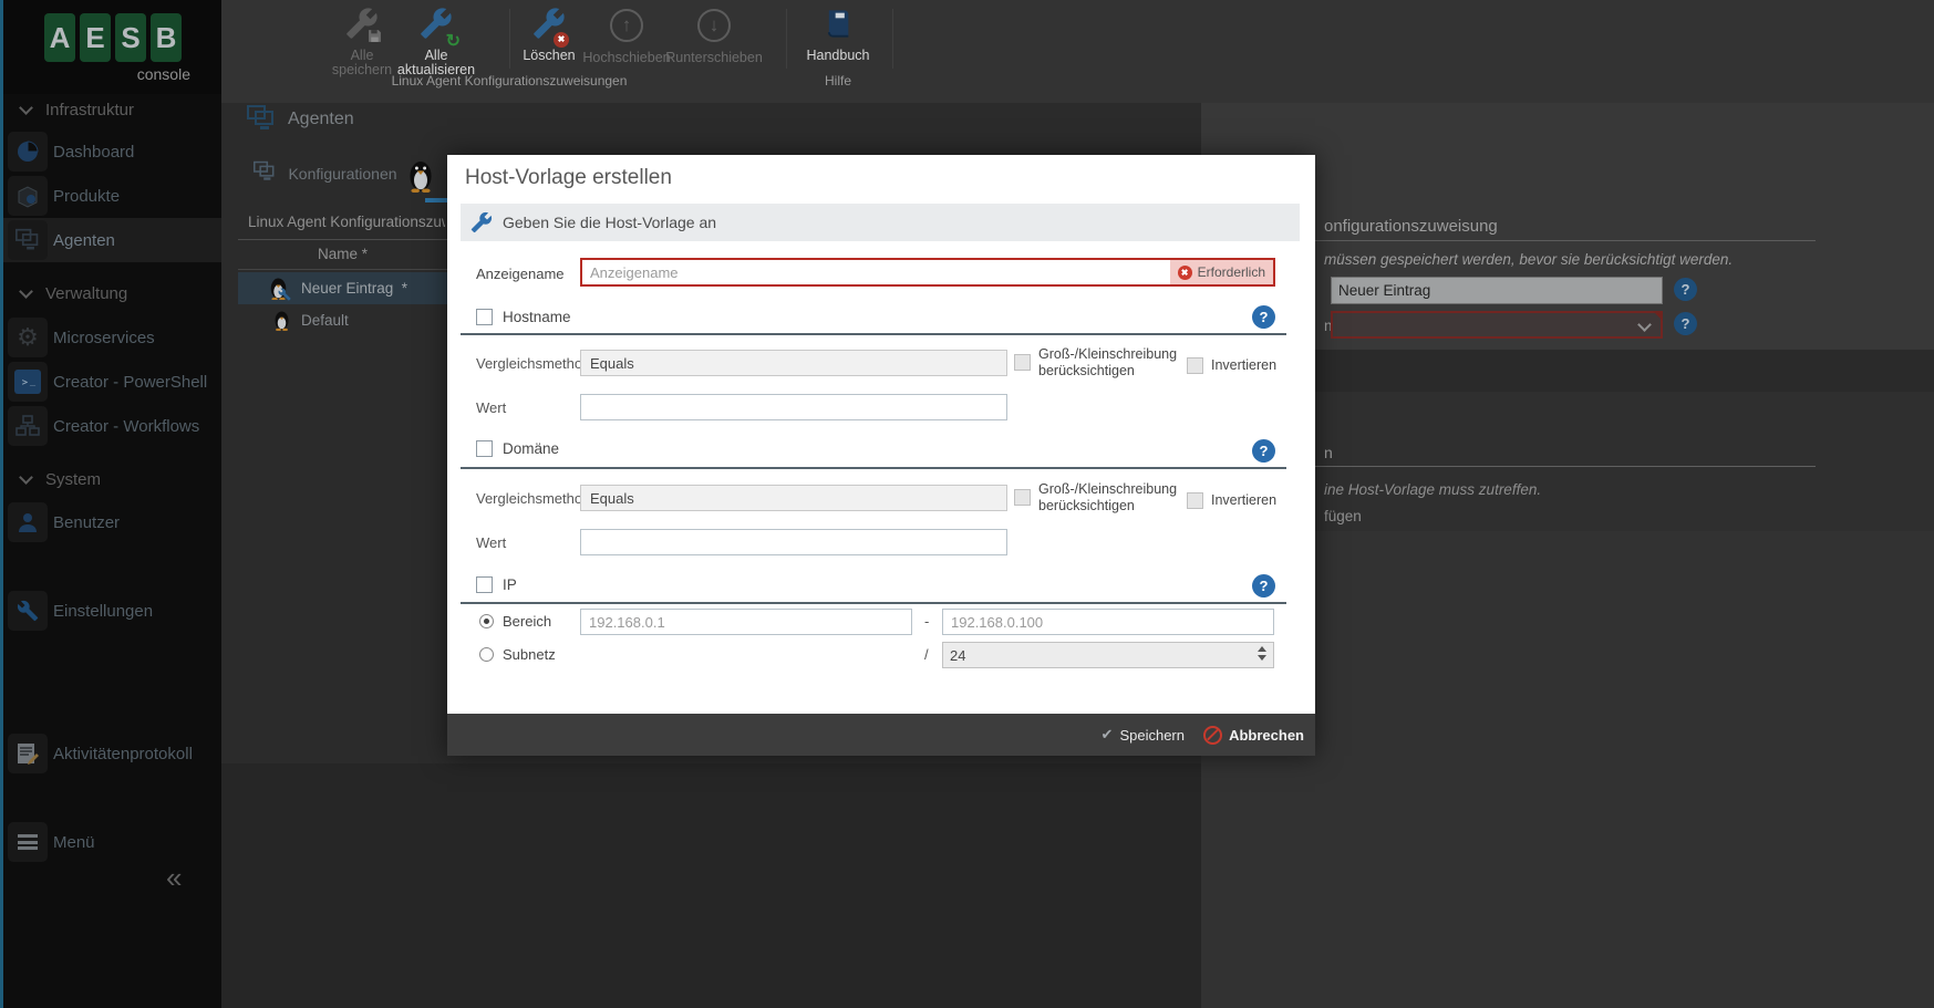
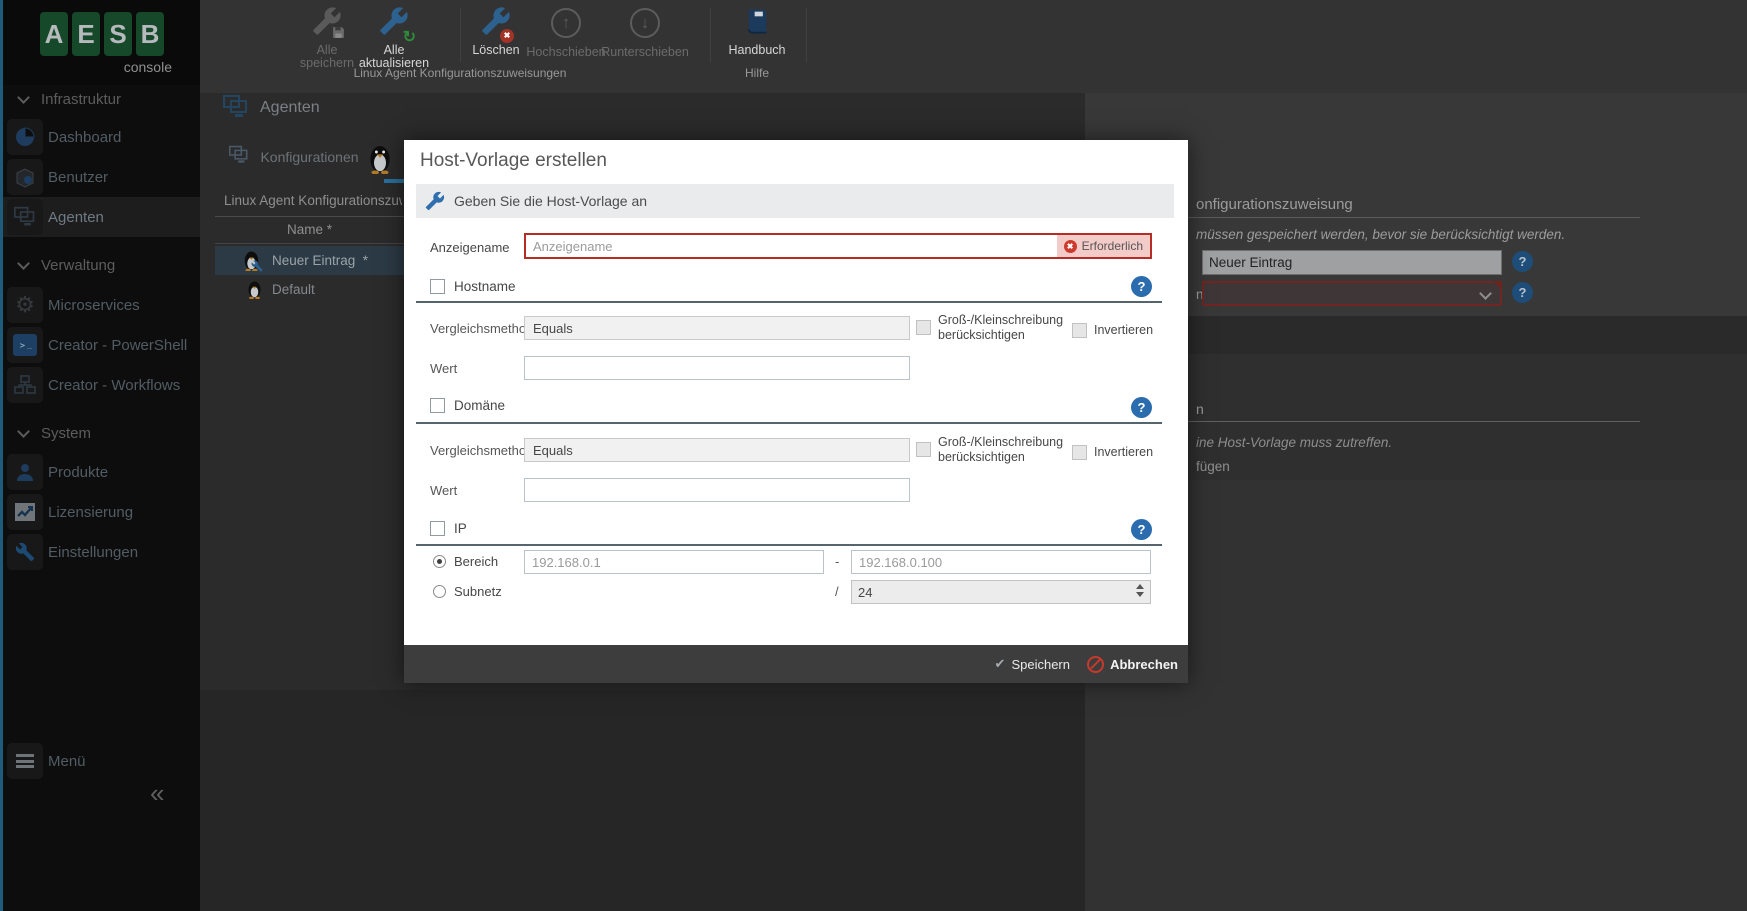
  Alle
  speichern
  ↻
  Alle
  aktualisieren
  ✖
  Löschen
  ↑
  Hochschieben
  ↓
  Runterschieben
  Linux Agent Konfigurationszuweisungen
  Handbuch
  Hilfe
  Agenten
  Konfigurationen
  Linux Agent Konfigurationszu
  Name *
  Neuer Eintrag *
  Default
  onfigurationszuweisung
  müssen gespeichert werden, bevor sie berücksichtigt werden.
  Neuer Eintrag
  ?
  n
  ?
  n
  ine Host-Vorlage muss zutreffen.
  fügen
  A
  E
  S
  B
  console
  Infrastruktur
  Dashboard
- Produkte
+ Benutzer
  Agenten
  Verwaltung
  ⚙
  Microservices
  ＞_
  Creator - PowerShell
  Creator - Workflows
  System
- Benutzer
+ Produkte
+ Lizensierung
  Einstellungen
- Aktivitätenprotokoll
  Menü
  «
  Host-Vorlage erstellen
  Geben Sie die Host-Vorlage an
  Anzeigename
  Anzeigename
  ✖
  Erforderlich
  Hostname
  ?
  Vergleichsmetho
  Equals
  Groß-/Kleinschreibung
  berücksichtigen
  Invertieren
  Wert
  Domäne
  ?
  Vergleichsmetho
  Equals
  Groß-/Kleinschreibung
  berücksichtigen
  Invertieren
  Wert
  IP
  ?
  Bereich
  192.168.0.1
  -
  192.168.0.100
  Subnetz
  /
  24
  ✔
  Speichern
  Abbrechen
